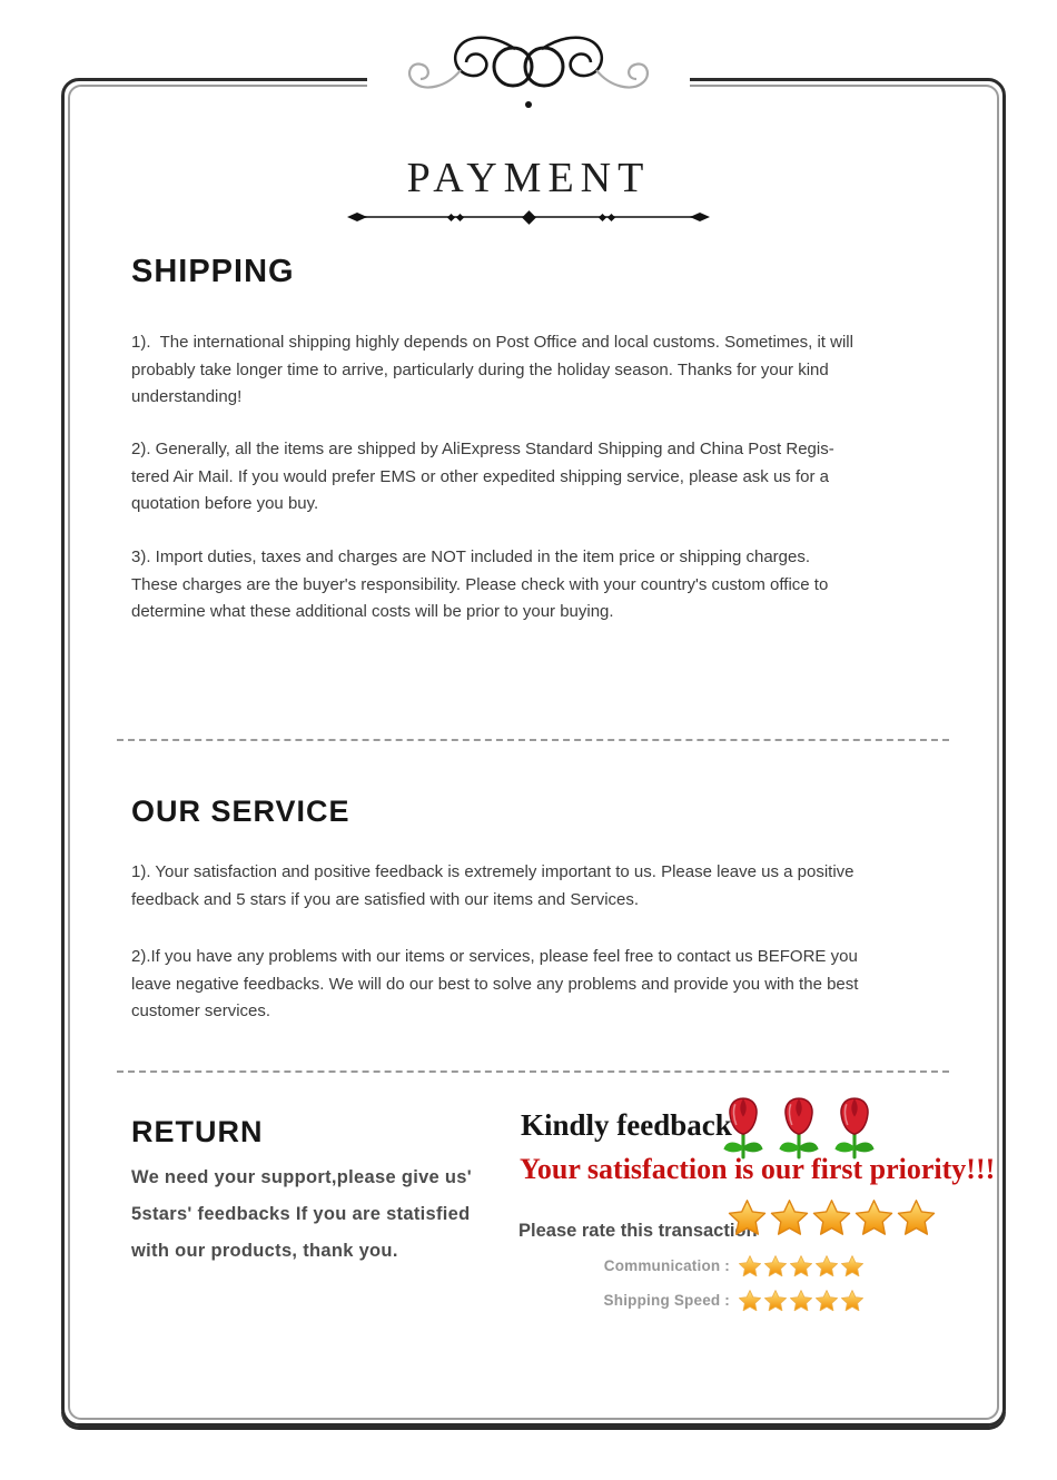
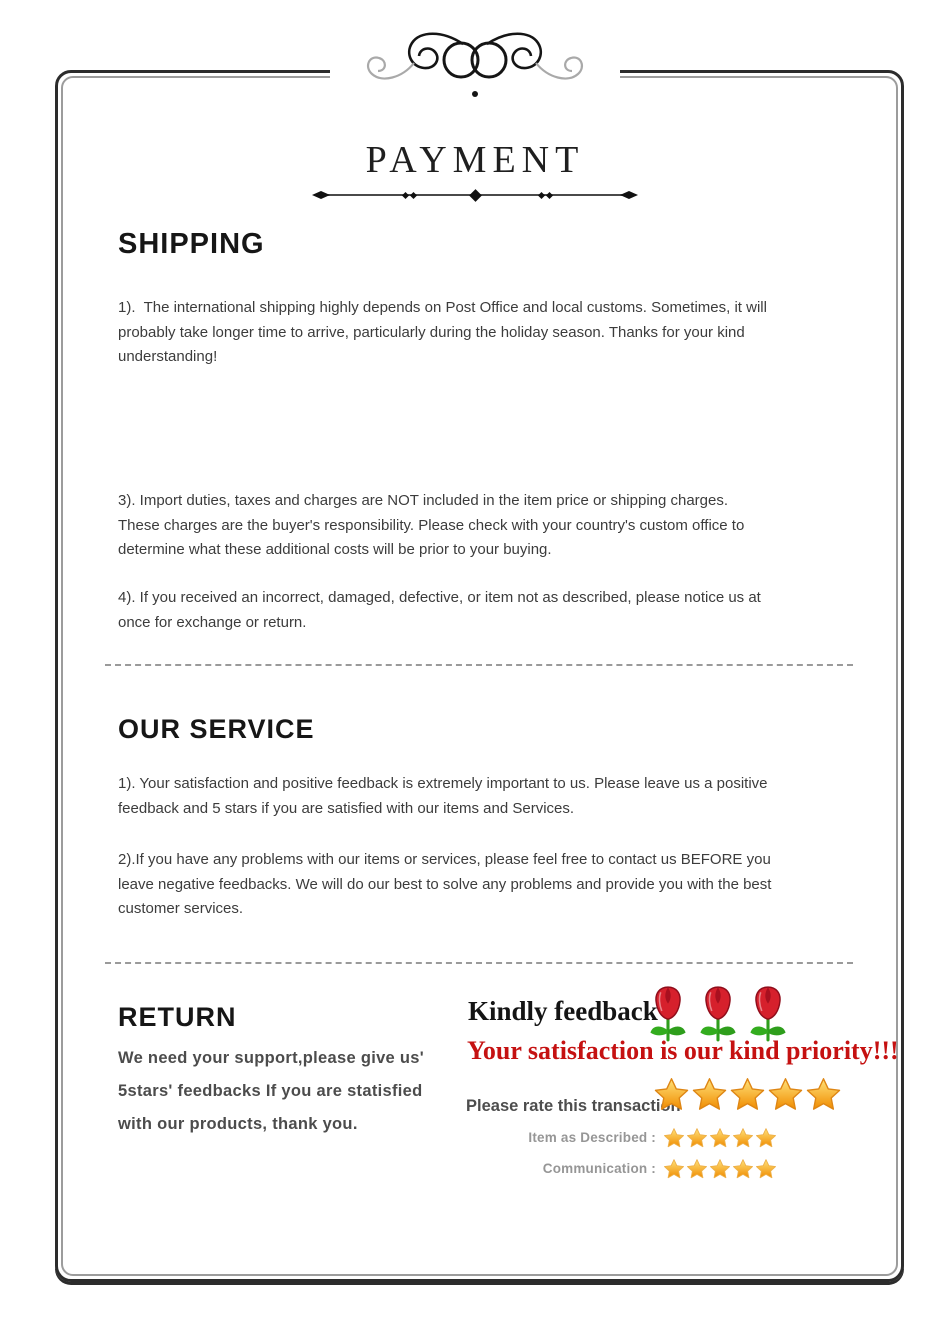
  PAYMENT
  SHIPPING
  1). The international shipping highly depends on Post Office and local customs. Sometimes, it will
  probably take longer time to arrive, particularly during the holiday season. Thanks for your kind
  understanding!
- 2). Generally, all the items are shipped by AliExpress Standard Shipping and China Post Regis-
- tered Air Mail. If you would prefer EMS or other expedited shipping service, please ask us for a
- quotation before you buy.
  3). Import duties, taxes and charges are NOT included in the item price or shipping charges.
  These charges are the buyer's responsibility. Please check with your country's custom office to
  determine what these additional costs will be prior to your buying.
+ 4). If you received an incorrect, damaged, defective, or item not as described, please notice us at
+ once for exchange or return.
  OUR SERVICE
  1). Your satisfaction and positive feedback is extremely important to us. Please leave us a positive
  feedback and 5 stars if you are satisfied with our items and Services.
  2).If you have any problems with our items or services, please feel free to contact us BEFORE you
  leave negative feedbacks. We will do our best to solve any problems and provide you with the best
  customer services.
  RETURN
  We need your support,please give us'
  5stars' feedbacks If you are statisfied
  with our products, thank you.
  Kindly feedback
- Your satisfaction is our first priority!!!
+ Your satisfaction is our kind priority!!!
  Please rate this transacti
+ Item as Described :
  Communication :
- Shipping Speed :
